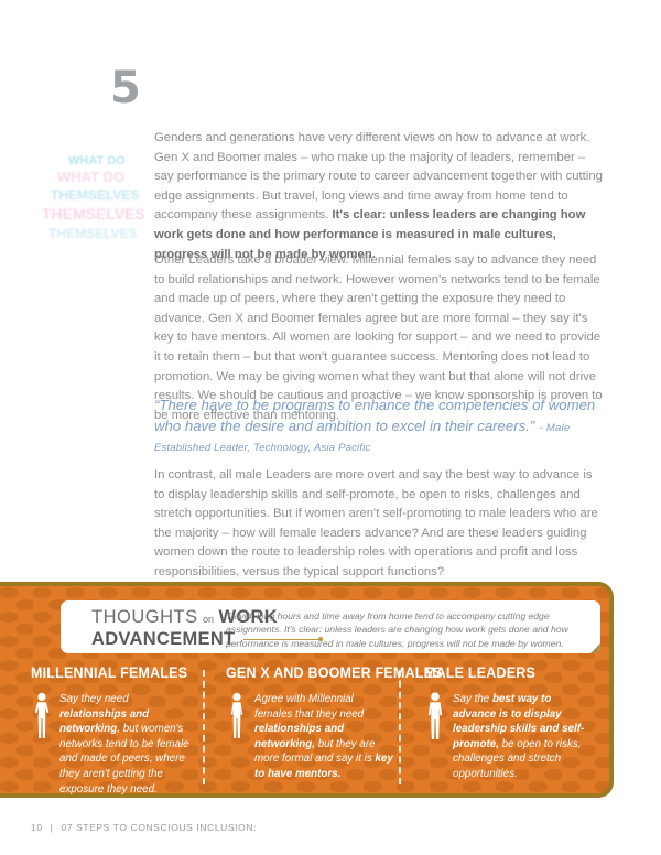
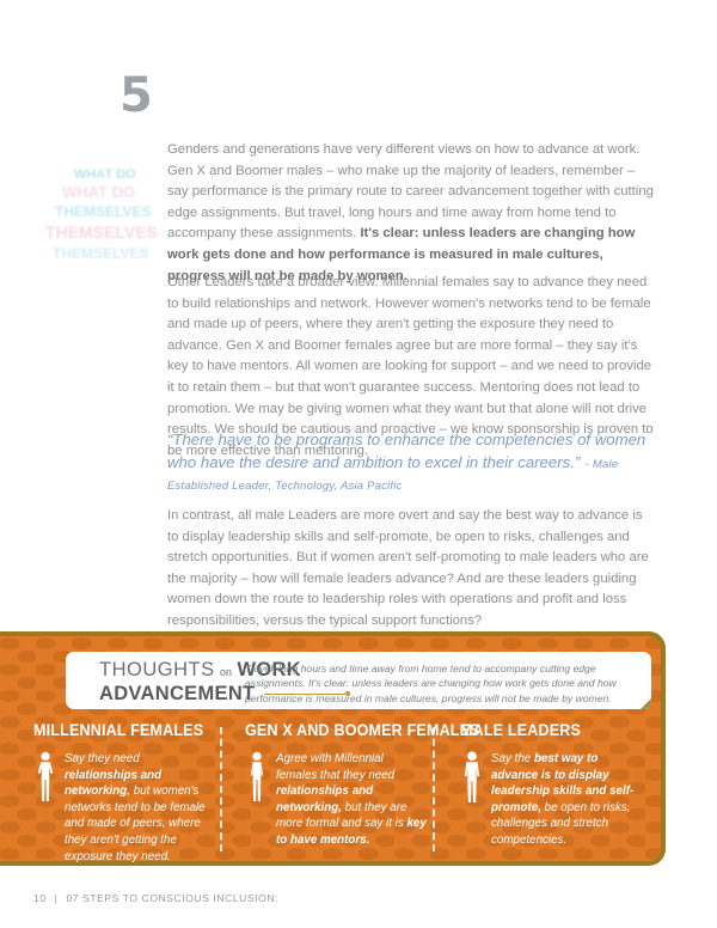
  5
  WHAT DO
  WHAT DO
  THEMSELVES
  THEMSELVES
  THEMSELVES
- Genders and generations have very different views on how to advance at work. Gen X and Boomer males – who make up the majority of leaders, remember – say performance is the primary route to career advancement together with cutting edge assignments. But travel, long views and time away from home tend to accompany these assignments. It's clear: unless leaders are changing how work gets done and how performance is measured in male cultures, progress will not be made by women.
+ Genders and generations have very different views on how to advance at work. Gen X and Boomer males – who make up the majority of leaders, remember – say performance is the primary route to career advancement together with cutting edge assignments. But travel, long hours and time away from home tend to accompany these assignments. It's clear: unless leaders are changing how work gets done and how performance is measured in male cultures, progress will not be made by women.
  Other Leaders take a broader view. Millennial females say to advance they need to build relationships and network. However women's networks tend to be female and made up of peers, where they aren't getting the exposure they need to advance. Gen X and Boomer females agree but are more formal – they say it's key to have mentors. All women are looking for support – and we need to provide it to retain them – but that won't guarantee success. Mentoring does not lead to promotion. We may be giving women what they want but that alone will not drive results. We should be cautious and proactive – we know sponsorship is proven to be more effective than mentoring.
  “There have to be programs to enhance the competencies of women who have the desire and ambition to excel in their careers.” - Male Established Leader, Technology, Asia Pacific
  In contrast, all male Leaders are more overt and say the best way to advance is to display leadership skills and self-promote, be open to risks, challenges and stretch opportunities. But if women aren't self-promoting to male leaders who are the majority – how will female leaders advance? And are these leaders guiding women down the route to leadership roles with operations and profit and loss responsibilities, versus the typical support functions?
  THOUGHTS on WORK
  ADVANCEMENT
  Travel, long hours and time away from home tend to accompany cutting edge assignments. It's clear: unless leaders are changing how work gets done and how performance is measured in male cultures, progress will not be made by women.
  MILLENNIAL FEMALES
  Say they need relationships and networking, but women's networks tend to be female and made of peers, where they aren't getting the exposure they need.
  GEN X AND BOOMER FEAL
  Agree with Millennial females that they need relationships and networking, but they are more formal and say it is key to have mentors.
  MALE LEADERS
- Say the best way to advance is to display leadership skills and self-promote, be open to risks, challenges and stretch opportunities.
+ Say the best way to advance is to display leadership skills and self-promote, be open to risks, challenges and stretch competencies.
  10 | 07 STEPS TO CONSCIOUS INCLUSION:
